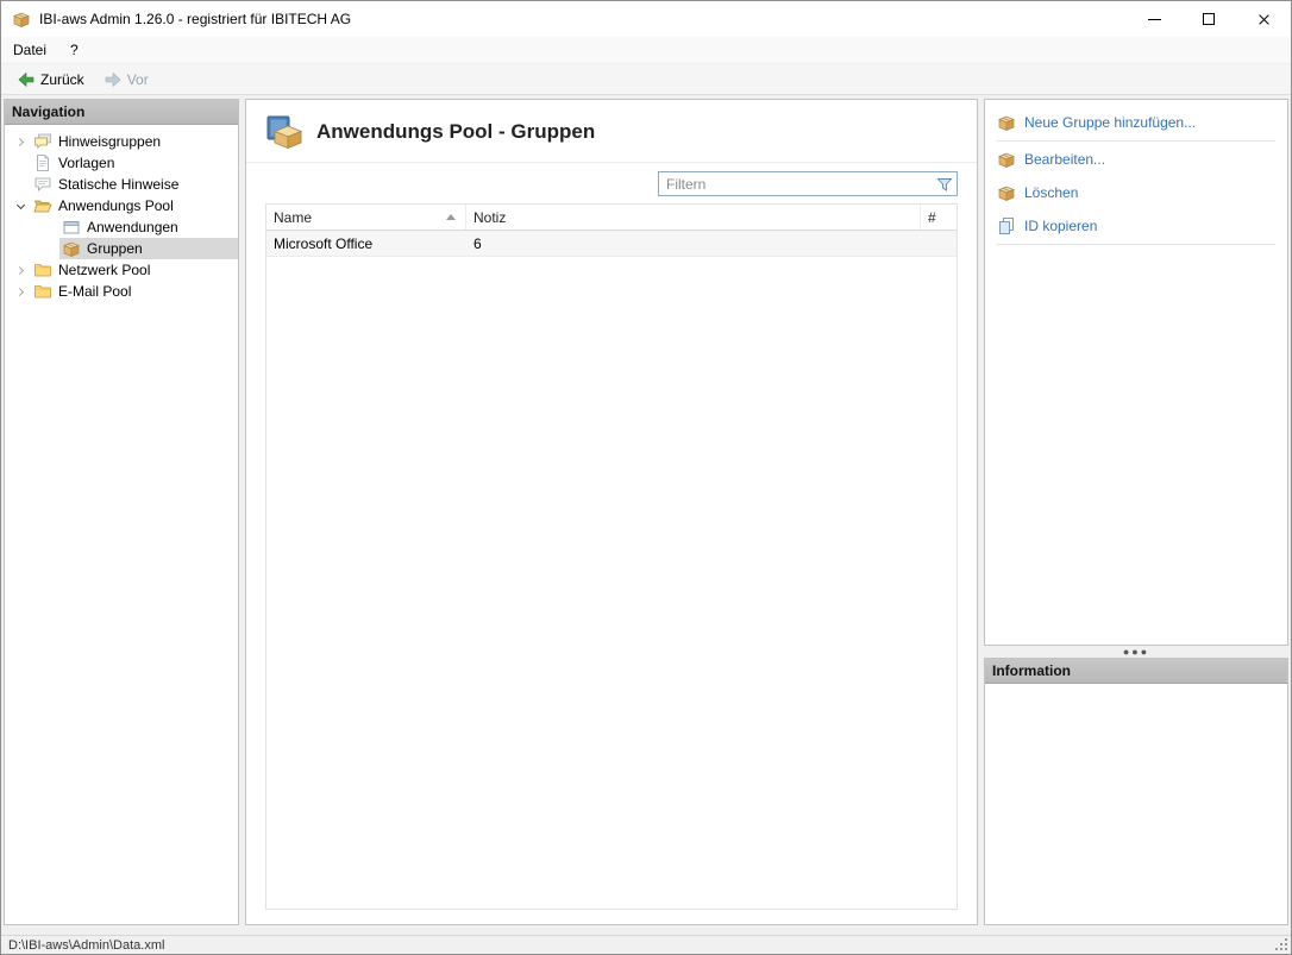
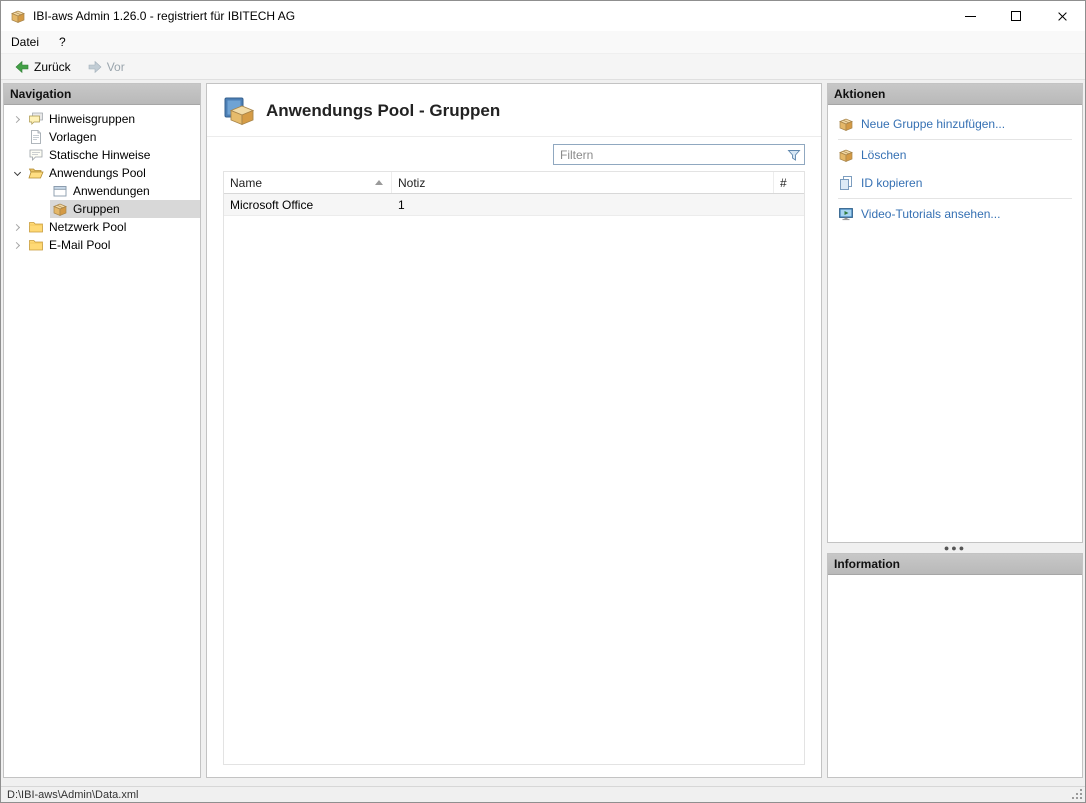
  IBI-aws Admin 1.26.0 - registriert für IBITECH AG
  Datei
  ?
  Zurück
  Vor
  Navigation
  Hinweisgruppen
  Vorlagen
  Statische Hinweise
  Anwendungs Pool
  Anwendungen
  Gruppen
  Netzwerk Pool
  E-Mail Pool
  Anwendungs Pool - Gruppen
  Filtern
  Name
  Notiz
  #
  Microsoft Office
- 6
+ 1
+ Aktionen
  Neue Gruppe hinzufügen...
- Bearbeiten...
  Löschen
  ID kopieren
+ Video-Tutorials ansehen...
  ●●●
  Information
  D:\IBI-aws\Admin\Data.xml
